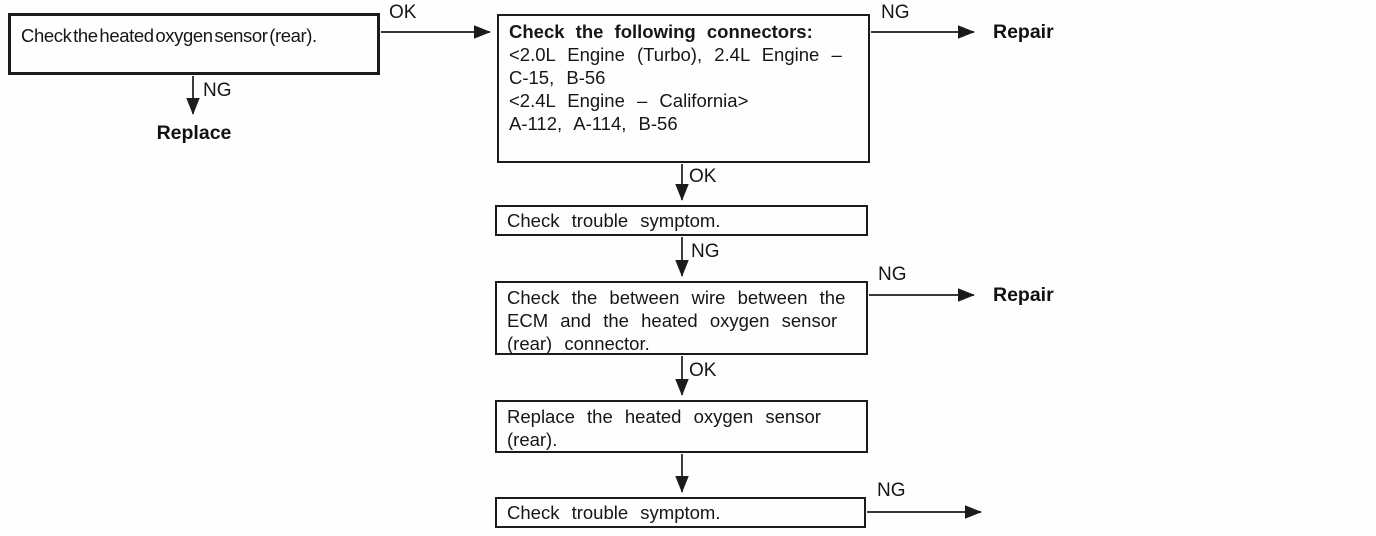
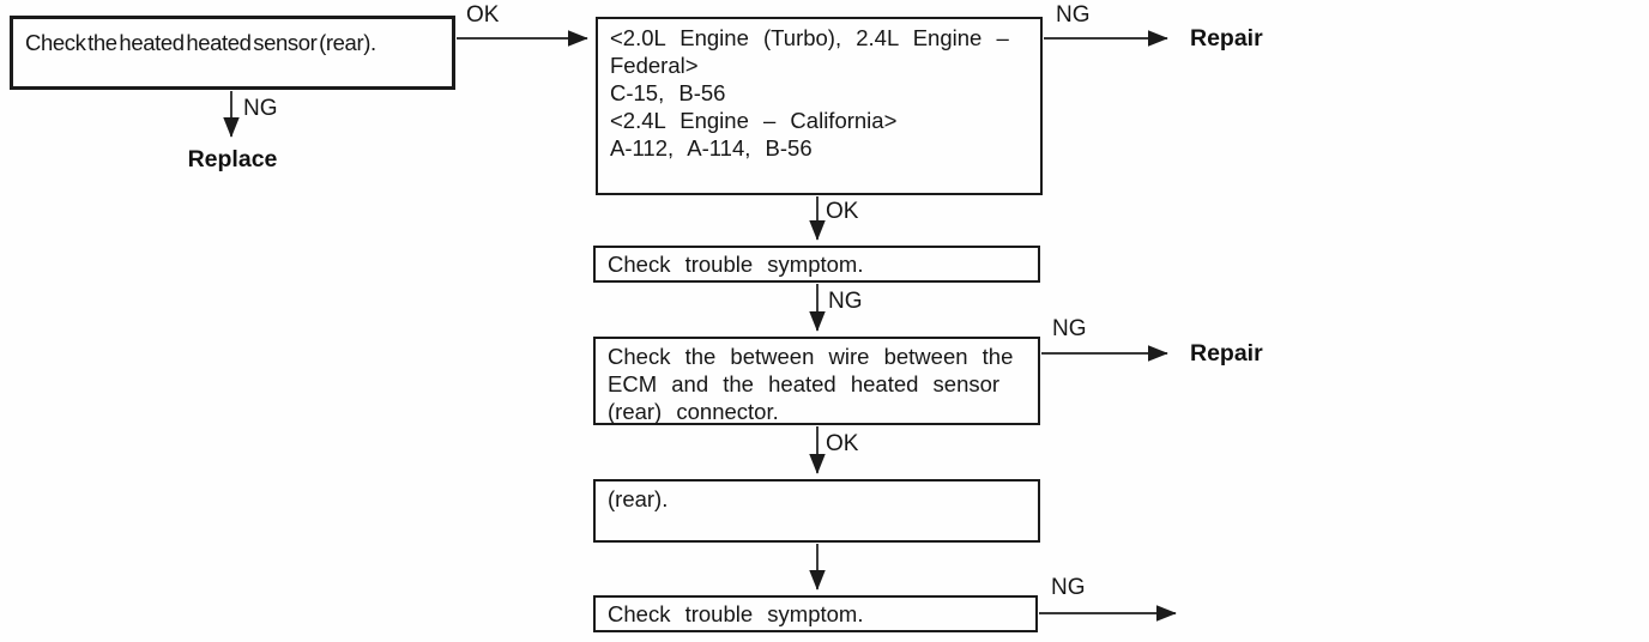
- Check the heated oxygen sensor (rear).
+ Check the heated heated sensor (rear).
- Check the following connectors:
  <2.0L Engine (Turbo), 2.4L Engine –
+ Federal>
  C-15, B-56
  <2.4L Engine – California>
  A-112, A-114, B-56
  Check trouble symptom.
  Check the between wire between the
- ECM and the heated oxygen sensor
+ ECM and the heated heated sensor
  (rear) connector.
- Replace the heated oxygen sensor
  (rear).
  Check trouble symptom.
  OK
  NG
  NG
  OK
  NG
  NG
  OK
  NG
  Replace
  Repair
  Repair
